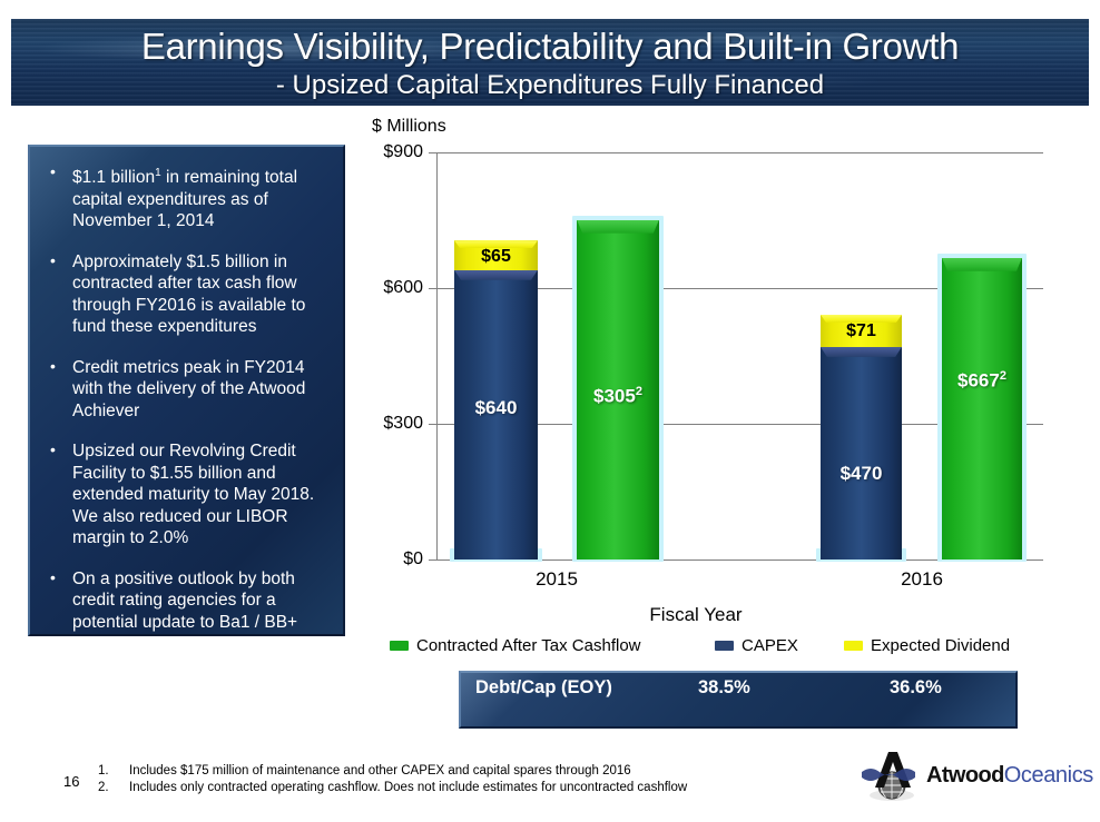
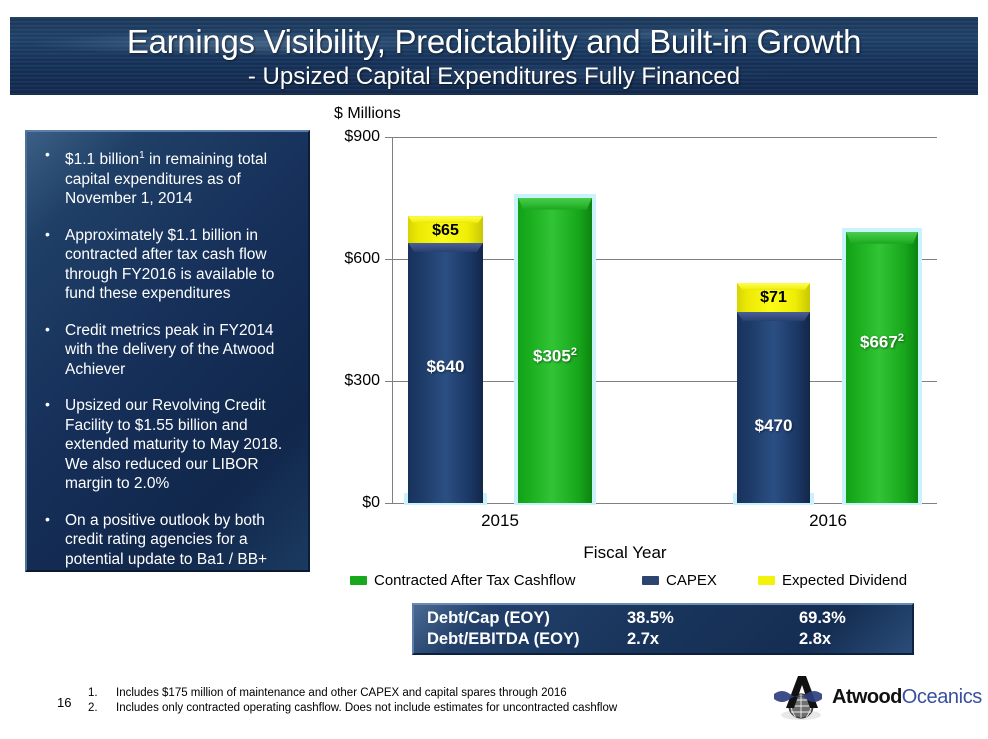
  Earnings Visibility, Predictability and Built-in Growth
  - Upsized Capital Expenditures Fully Financed
  $1.1 billion1 in remaining total capital expenditures as of November 1, 2014
- Approximately $1.5 billion in contracted after tax cash flow through FY2016 is available to fund these expenditures
+ Approximately $1.1 billion in contracted after tax cash flow through FY2016 is available to fund these expenditures
  Credit metrics peak in FY2014 with the delivery of the Atwood Achiever
  Upsized our Revolving Credit Facility to $1.55 billion and extended maturity to May 2018. We also reduced our LIBOR margin to 2.0%
  On a positive outlook by both credit rating agencies for a potential update to Ba1 / BB+
  $ Millions
  $0
  $300
  $600
  $900
  $3052
  $640
  $65
  2015
  $6672
  $470
  $71
  2016
  Fiscal Year
  Contracted After Tax Cashflow
  CAPEX
  Expected Dividend
  Debt/Cap (EOY)
  38.5%
- 36.6%
+ 69.3%
+ Debt/EBITDA (EOY)
+ 2.7x
+ 2.8x
  16
  1.
  Includes $175 million of maintenance and other CAPEX and capital spares through 2016
  2.
  Includes only contracted operating cashflow. Does not include estimates for uncontracted cashflow
  AtwoodOceanics
